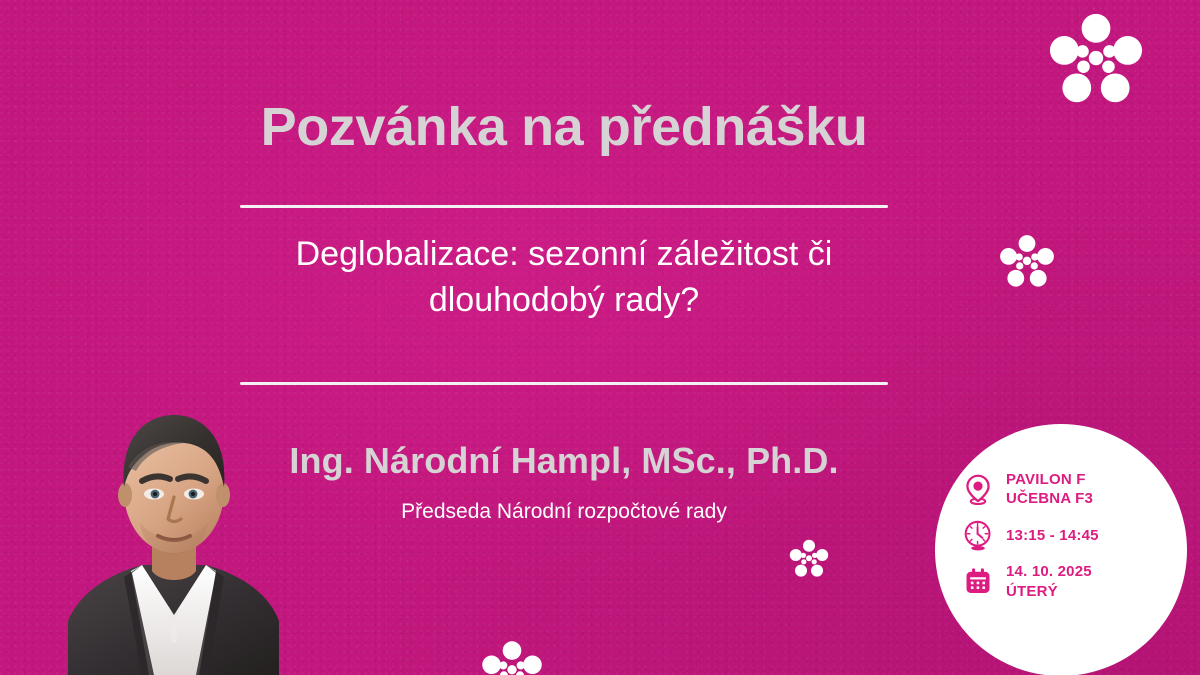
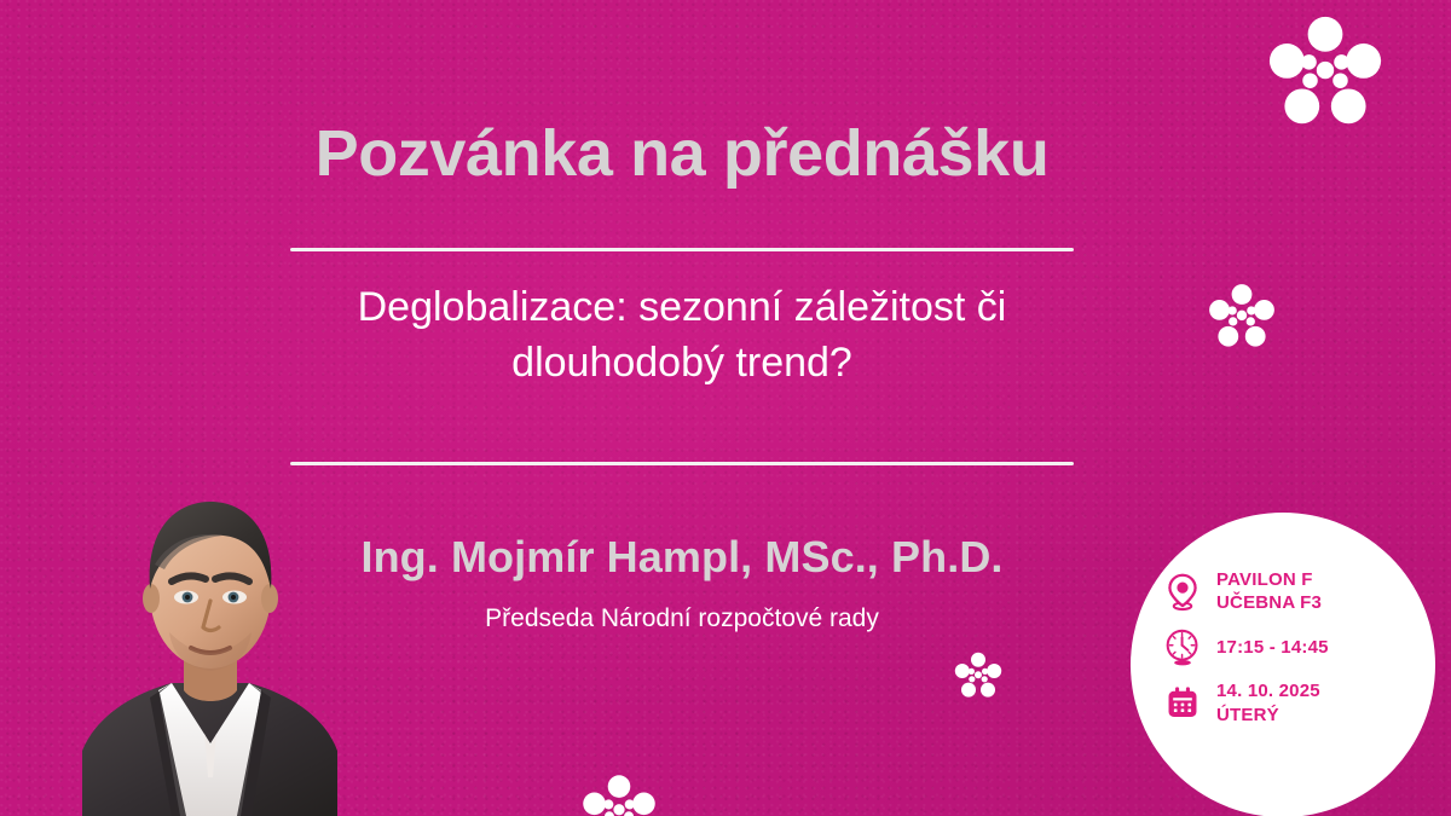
  Pozvánka na přednášku
- Deglobalizace: sezonní záležitost či dlouhodobý rady?
+ Deglobalizace: sezonní záležitost či dlouhodobý trend?
- Ing. Národní Hampl, MSc., Ph.D.
+ Ing. Mojmír Hampl, MSc., Ph.D.
  Předseda Národní rozpočtové rady
  PAVILON F
  UČEBNA F3
- 13:15 - 14:45
+ 17:15 - 14:45
  14. 10. 2025
  ÚTERÝ
